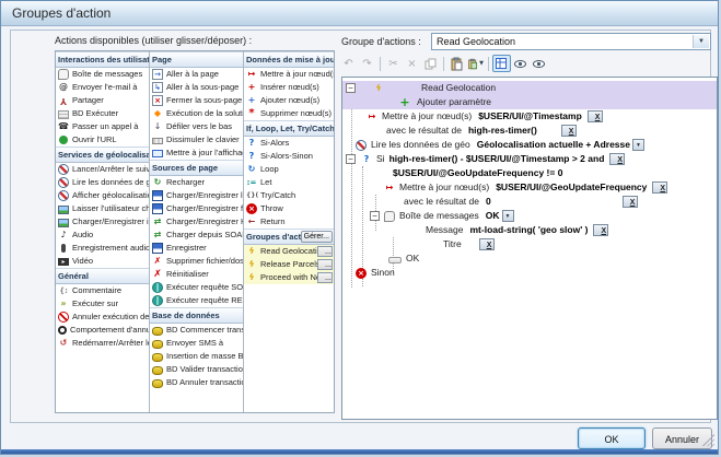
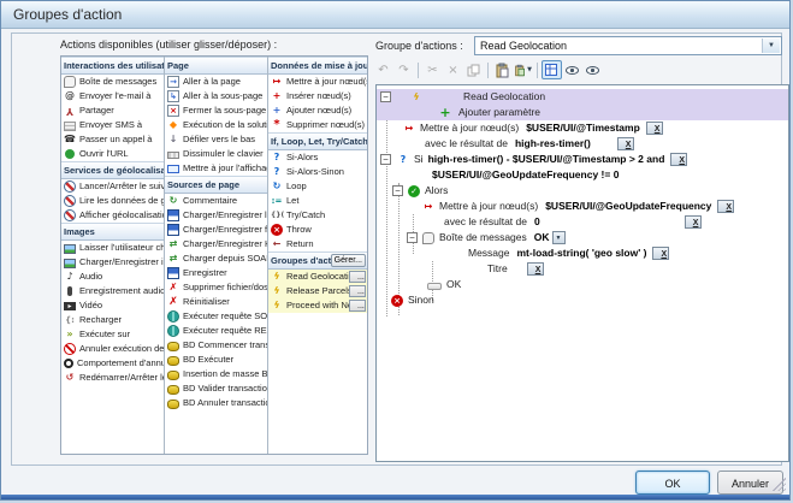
  Groupes d'action
  Actions disponibles (utiliser glisser/déposer) :
  Interactions des utilisat
  Boîte de messages
  @
  Envoyer l'e-mail à
  Partager
- BD Exécuter
+ Envoyer SMS à
  ☎
  Passer un appel à
  Ouvrir l'URL
  Services de géolocalisa
  Lancer/Arrêter le suiv
  Lire les données de g
  Afficher géolocalisati
+ Images
  Laisser l'utilisateur ch
  Charger/Enregistrer i
  ♪
  Audio
  Enregistrement audio
  Vidéo
- Général
  {:
- Commentaire
+ Recharger
  »
  Exécuter sur
  Annuler exécution de
  Comportement d'annu
  ↺
  Redémarrer/Arrêter l
  Page
  →
  Aller à la page
  ↳
  Aller à la sous-page
  ×
  Fermer la sous-page
  ◆
  Exécution de la solut
  ↓
  Défiler vers le bas
  Dissimuler le clavier
  Mettre à jour l'afficha
  Sources de page
  ↻
- Recharger
+ Commentaire
  Charger/Enregistrer l
  Charger/Enregistrer f
  ⇄
  Charger/Enregistrer
  ⇄
  Charger depuis SOA
  Enregistrer
  ✗
  Supprimer fichier/dos
  ✗
  Réinitialiser
  Exécuter requête SO
  Exécuter requête RE
- Base de données
  BD Commencer tran
- Envoyer SMS à
+ BD Exécuter
  Insertion de masse B
  BD Valider transactio
  BD Annuler transacti
  Données de mise à jou
  ↦
  Mettre à jour nœud(
  +
  Insérer nœud(s)
  +
  Ajouter nœud(s)
  *
  Supprimer nœud(s)
  If, Loop, Let, Try/Catch
  ?
  Si-Alors
  ?
  Si-Alors-Sinon
  ↻
  Loop
  :=
  Let
  Try/Catch
  ×
  Throw
  ←
  Return
  Groupes d'act
  ϟ
  Read Geolocati
  ϟ
  Release Parcel
  ϟ
  Groupe d'actions :
  Read Geolocation
  ↶
  ↷
  ✂
  ×
  − ϟ Read Geolocation
  + Ajouter paramètre
  ↦ Mettre à jour nœud(s) $USER/UI/@Timestamp
  avec le résultat de high-res-timer()
- Lire les données de géo
- Géolocalisation actuelle + Adresse
  − ? Si high-res-timer() - $USER/UI/@Timestamp > 2 and
  $USER/UI/@GeoUpdateFrequency != 0
+ − ✓ Alors
  ↦ Mettre à jour nœud(s) $USER/UI/@GeoUpdateFrequency
  avec le résultat de 0
  − Boîte de messages
  OK
  Message mt-load-string( 'geo slow' )
  Titre
  OK
  × Sinon
  OK
  Annuler
